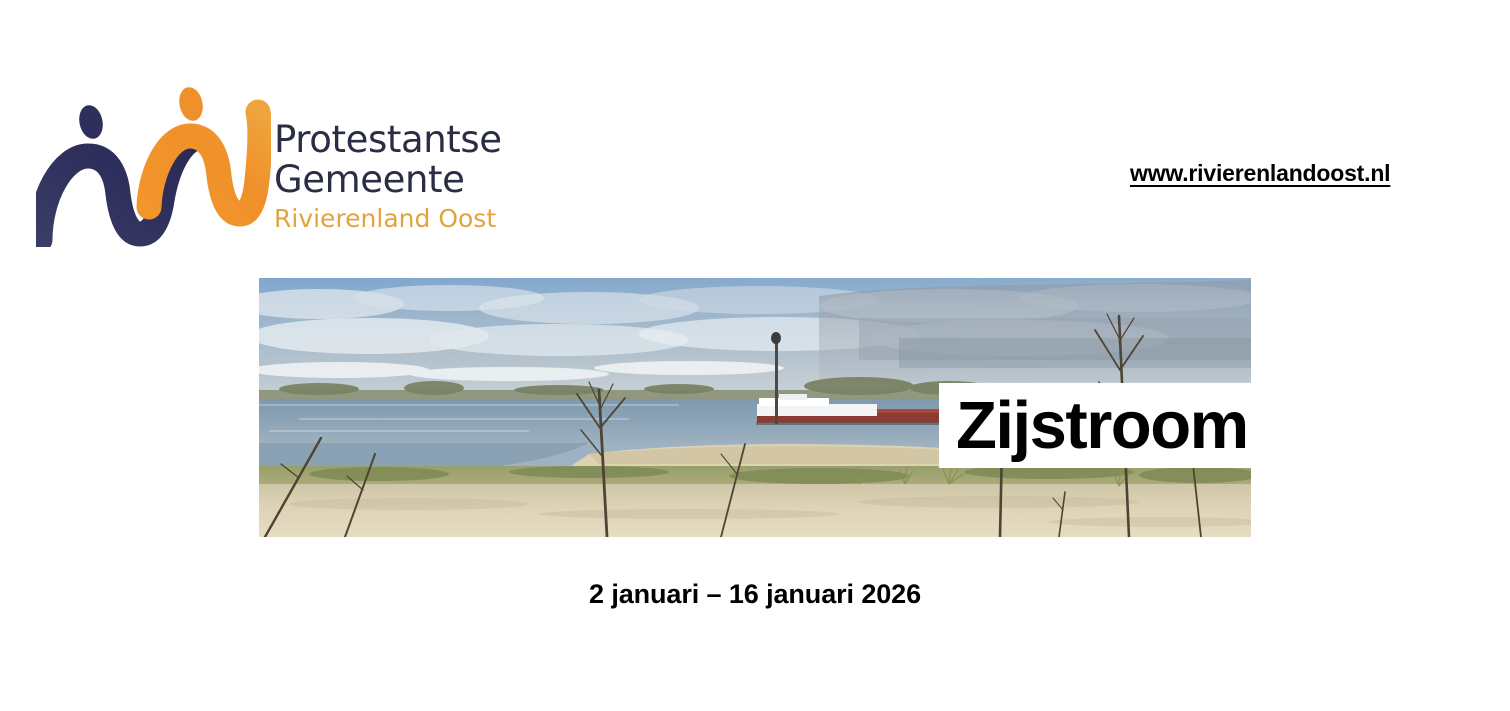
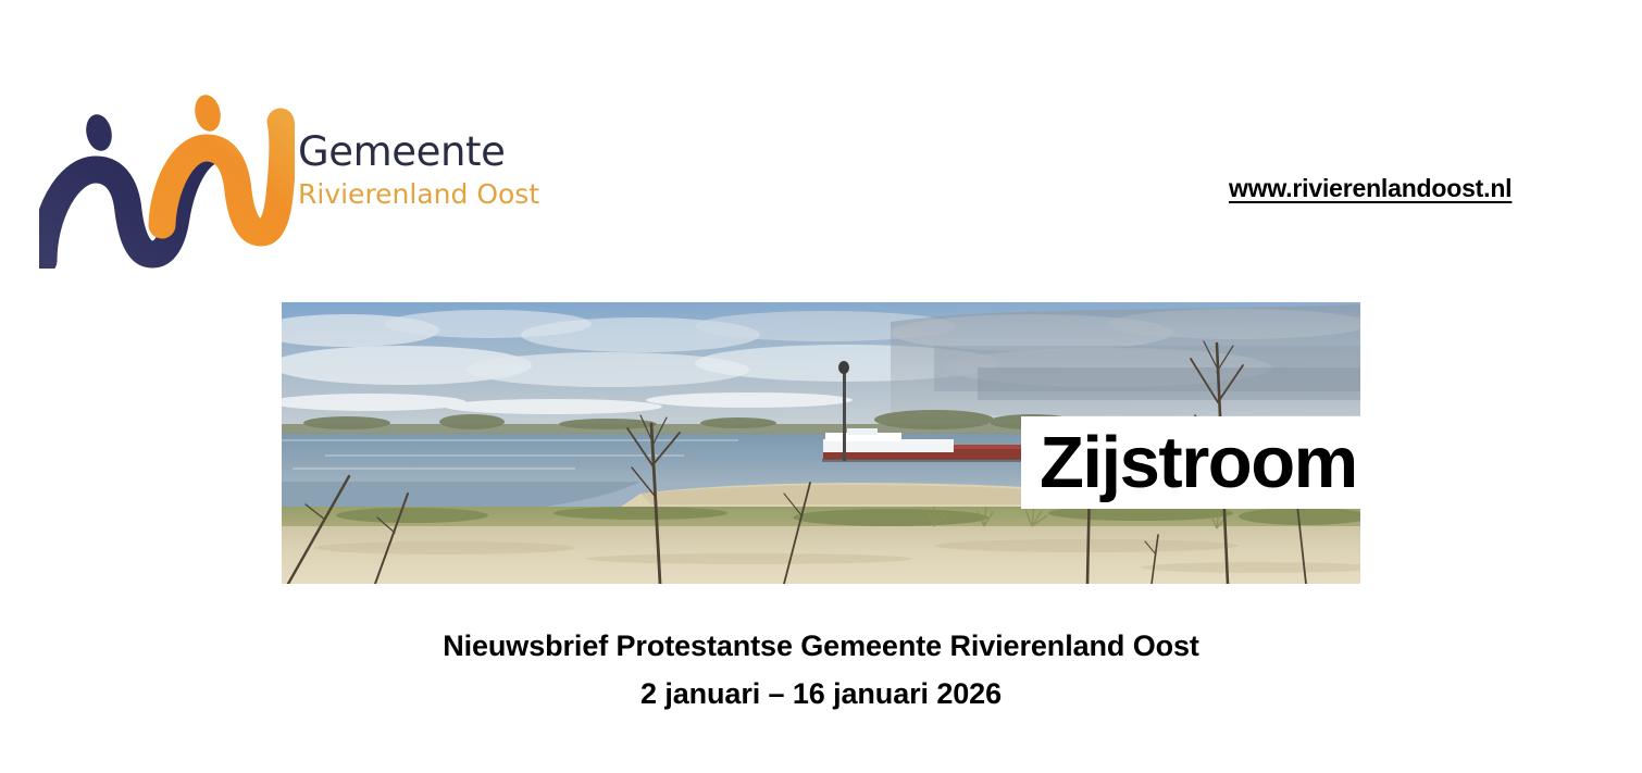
- Protestantse
  Gemeente
  Rivierenland Oost
  www.rivierenlandoost.nl
  Zijstroom
+ Nieuwsbrief Protestantse Gemeente Rivierenland Oost
  2 januari – 16 januari 2026
